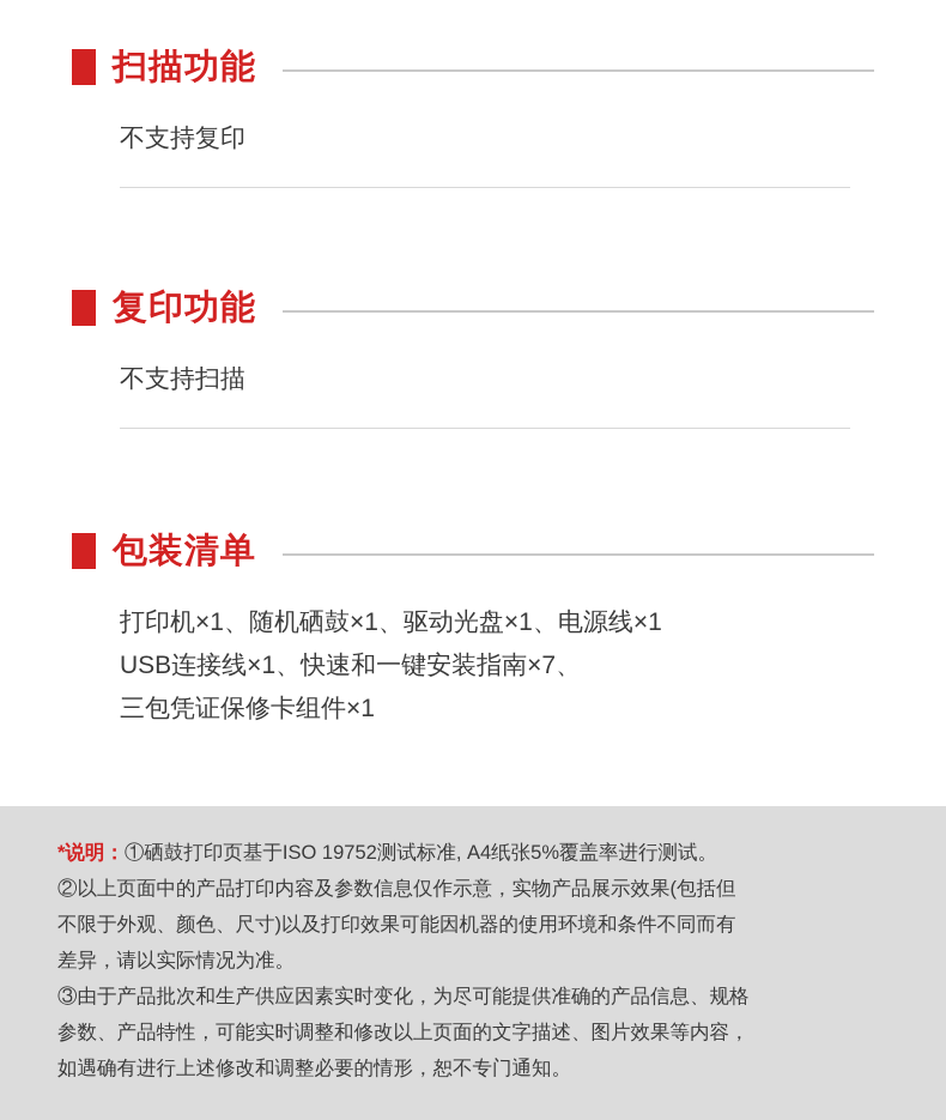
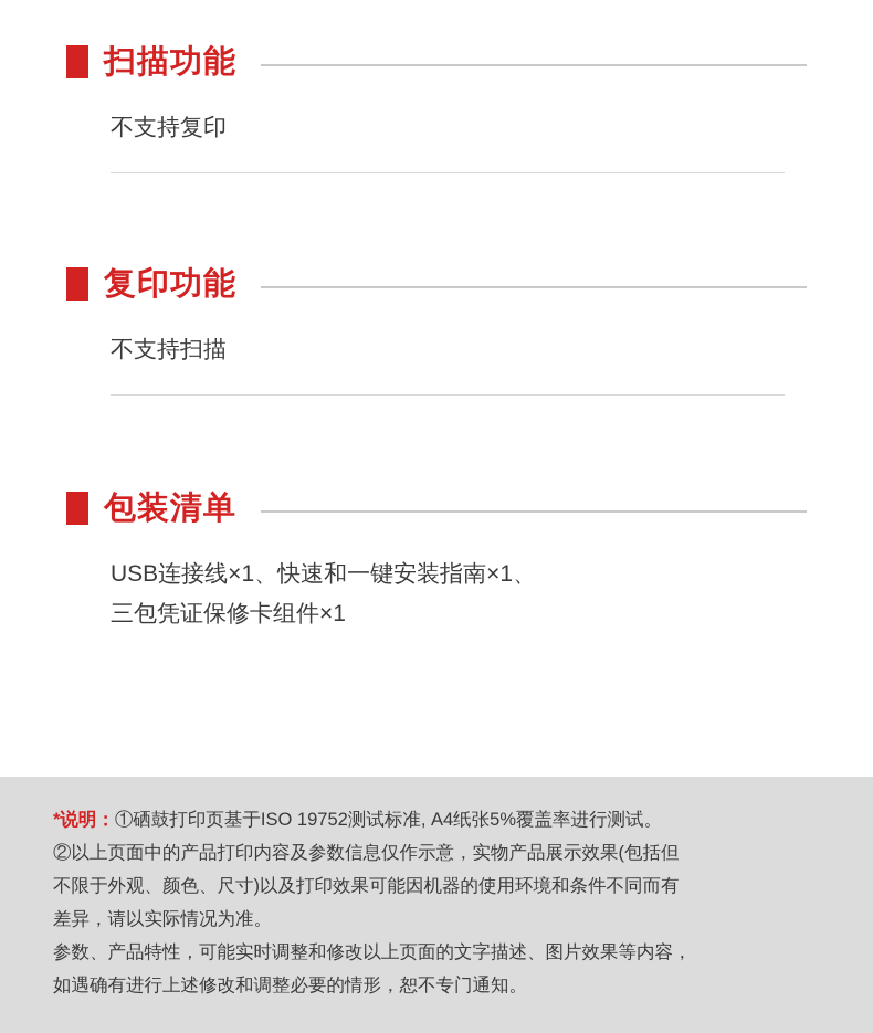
  扫描功能
  不支持复印
  复印功能
  不支持扫描
  包装清单
- 打印机×1、随机硒鼓×1、驱动光盘×1、电源线×1
- USB连接线×1、快速和一键安装指南×7、
+ USB连接线×1、快速和一键安装指南×1、
  三包凭证保修卡组件×1
  *说明：①硒鼓打印页基于ISO 19752测试标准, A4纸张5%覆盖率进行测试。
  ②以上页面中的产品打印内容及参数信息仅作示意，实物产品展示效果(包括但
  不限于外观、颜色、尺寸)以及打印效果可能因机器的使用环境和条件不同而有
  差异，请以实际情况为准。
- ③由于产品批次和生产供应因素实时变化，为尽可能提供准确的产品信息、规格
  参数、产品特性，可能实时调整和修改以上页面的文字描述、图片效果等内容，
  如遇确有进行上述修改和调整必要的情形，恕不专门通知。
